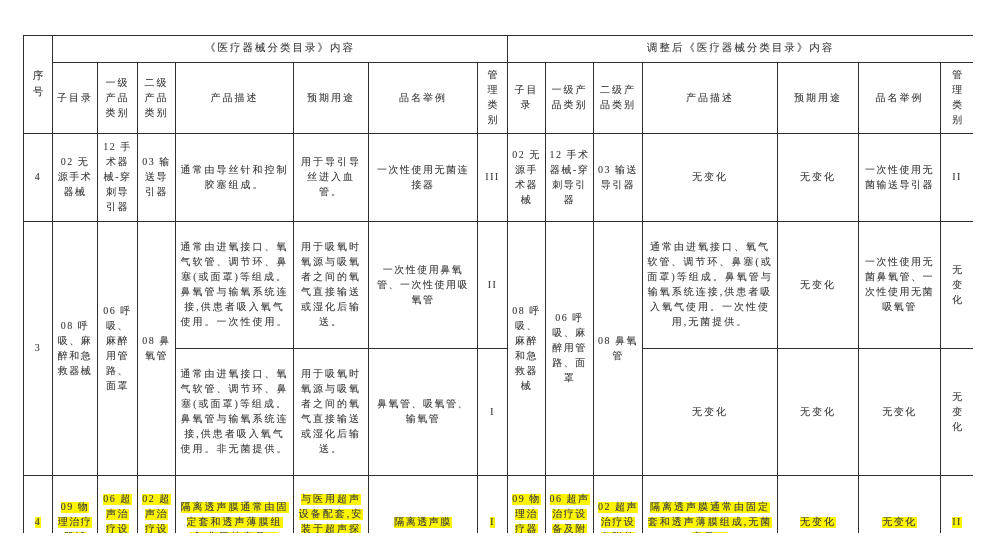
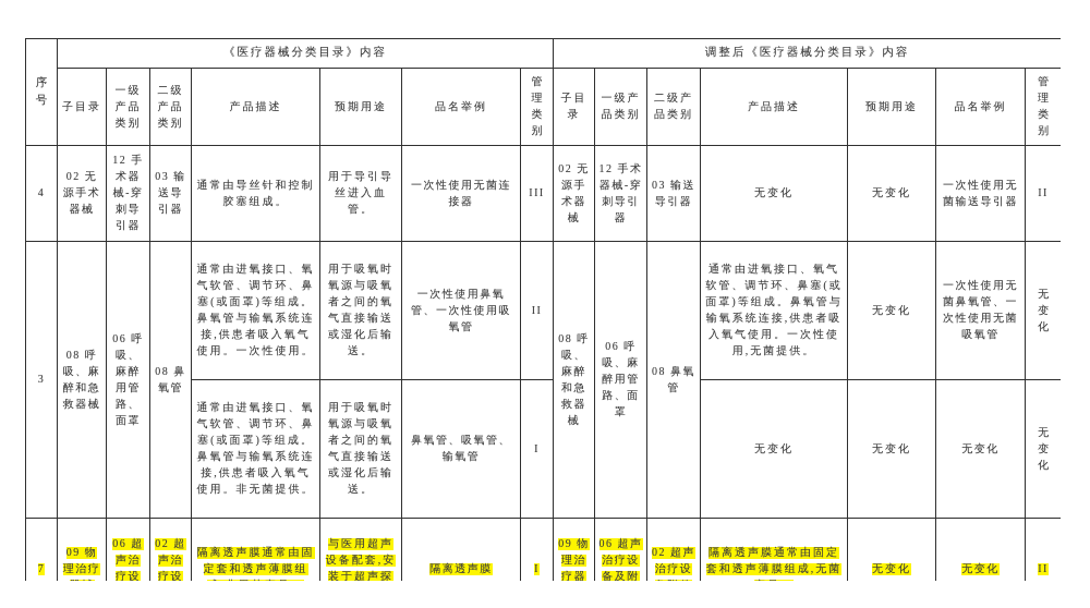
  序号	《医疗器械分类目录》内容	调整后《医疗器械分类目录》内容
  子目录	一级产品类别	二级产品类别	产品描述	预期用途	品名举例	管理类别	子目录	一级产品类别	二级产品类别	产品描述	预期用途	品名举例	管理类别
  4	02 无源手术器械	12 手术器械-穿刺导引器	03 输送导引器	通常由导丝针和控制胶塞组成。	用于导引导丝进入血管。	一次性使用无菌连接器	III	02 无源手术器械	12 手术器械-穿刺导引器	03 输送导引器	无变化	无变化	一次性使用无菌输送导引器	II
  3	08 呼吸、麻醉和急救器械	06 呼吸、麻醉用管路、面罩	08 鼻氧管	通常由进氧接口、氧气软管、调节环、鼻塞(或面罩)等组成。鼻氧管与输氧系统连接,供患者吸入氧气使用。一次性使用。	用于吸氧时氧源与吸氧者之间的氧气直接输送或湿化后输送。	一次性使用鼻氧管、一次性使用吸氧管	II	08 呼吸、麻醉和急救器械	06 呼吸、麻醉用管路、面罩	08 鼻氧管	通常由进氧接口、氧气软管、调节环、鼻塞(或面罩)等组成。鼻氧管与输氧系统连接,供患者吸入氧气使用。一次性使用,无菌提供。	无变化	一次性使用无菌鼻氧管、一次性使用无菌吸氧管	无变化
  通常由进氧接口、氧气软管、调节环、鼻塞(或面罩)等组成。鼻氧管与输氧系统连接,供患者吸入氧气使用。非无菌提供。	用于吸氧时氧源与吸氧者之间的氧气直接输送或湿化后输送。	鼻氧管、吸氧管、输氧管	I	无变化	无变化	无变化	无变化
- 4	09 物理治疗	06 超声治疗设	02 超声治疗设	隔离透声膜通常由固定套和透声薄膜组	与医用超声设备配套,安装于超声探	隔离透声膜	I	09 物理治疗器	06 超声治疗设备及附	02 超声治疗设	隔离透声膜通常由固定套和透声薄膜组成,无菌	无变化	无变化	II
+ 7	09 物理治疗	06 超声治疗设	02 超声治疗设	隔离透声膜通常由固定套和透声薄膜组	与医用超声设备配套,安装于超声探	隔离透声膜	I	09 物理治疗器	06 超声治疗设备及附	02 超声治疗设	隔离透声膜通常由固定套和透声薄膜组成,无菌	无变化	无变化	II
